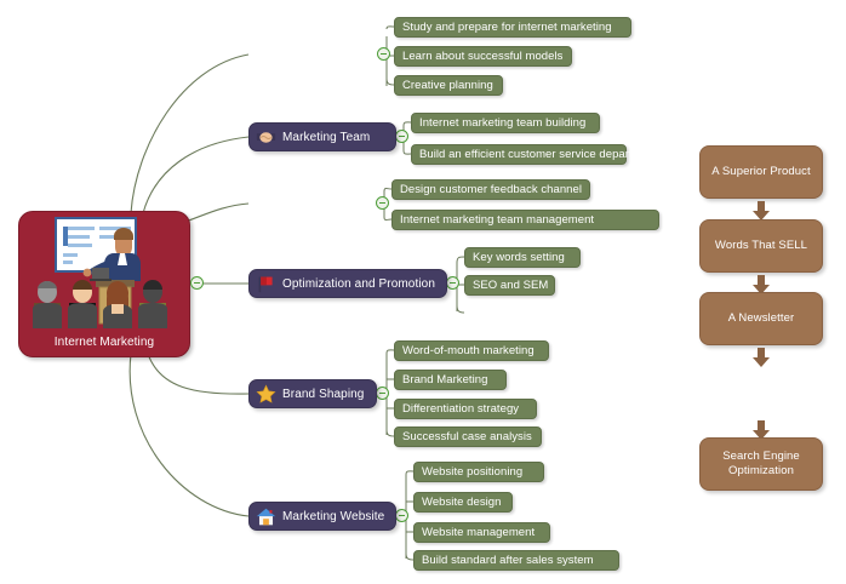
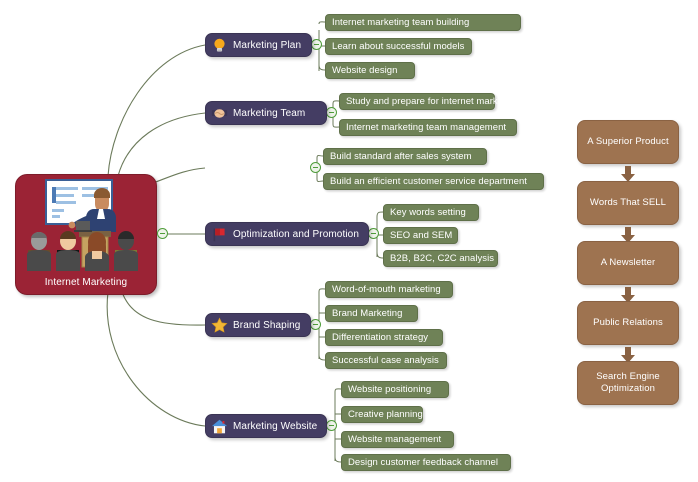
  Internet Marketing
+ Marketing Plan
- Study and prepare for internet marketing
+ Internet marketing team building
  Learn about successful models
- Creative planning
+ Website design
  Marketing Team
- Internet marketing team building
+ Study and prepare for internet marketing
- Build an efficient customer service department
+ Internet marketing team management
- Design customer feedback channel
+ Build standard after sales system
- Internet marketing team management
+ Build an efficient customer service department
  Optimization and Promotion
  Key words setting
  SEO and SEM
+ B2B, B2C, C2C analysis
  Brand Shaping
  Word-of-mouth marketing
  Brand Marketing
  Differentiation strategy
  Successful case analysis
  Marketing Website
  Website positioning
- Website design
+ Creative planning
  Website management
- Build standard after sales system
+ Design customer feedback channel
  A Superior Product
  Words That SELL
  A Newsletter
+ Public Relations
  Search Engine
  Optimization
